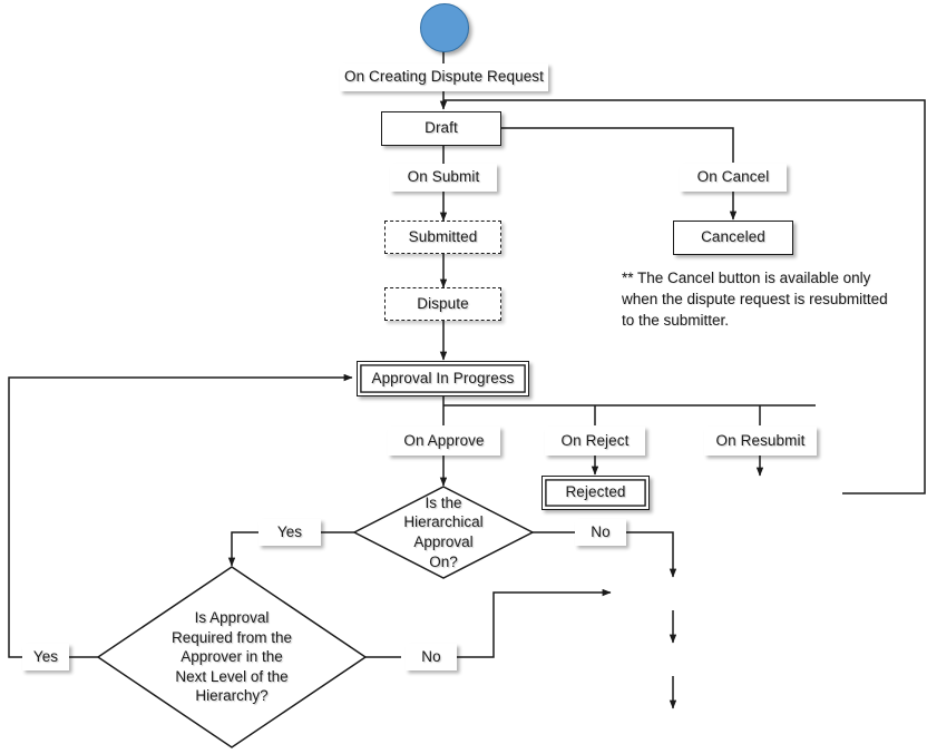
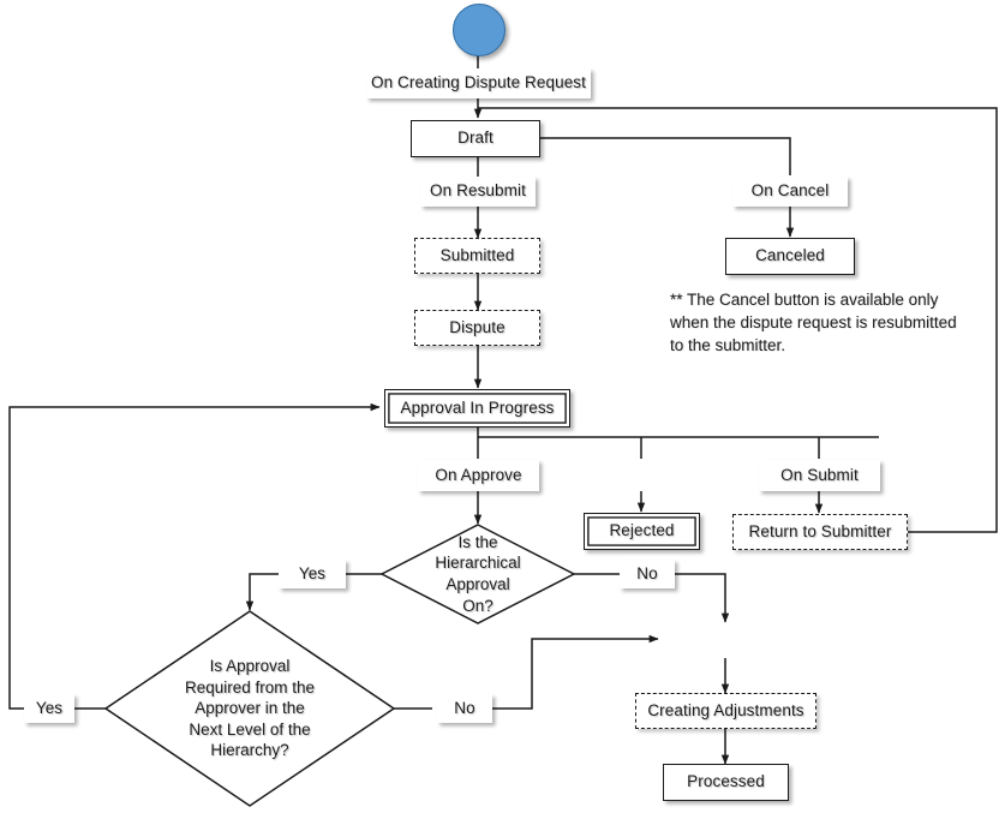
  On Creating Dispute Request
- On Submit
+ On Resubmit
  On Cancel
  On Approve
- On Reject
- On Resubmit
+ On Submit
  Draft
  Canceled
  Submitted
  Dispute
  Approval In Progress
  Rejected
+ Return to Submitter
+ Creating Adjustments
+ Processed
  Is the
  Hierarchical
  Approval
  On?
  Is Approval
  Required from the
  Approver in the
  Next Level of the
  Hierarchy?
  Yes
  No
  Yes
  No
  ** The Cancel button is available only
  when the dispute request is resubmitted
  to the submitter.
